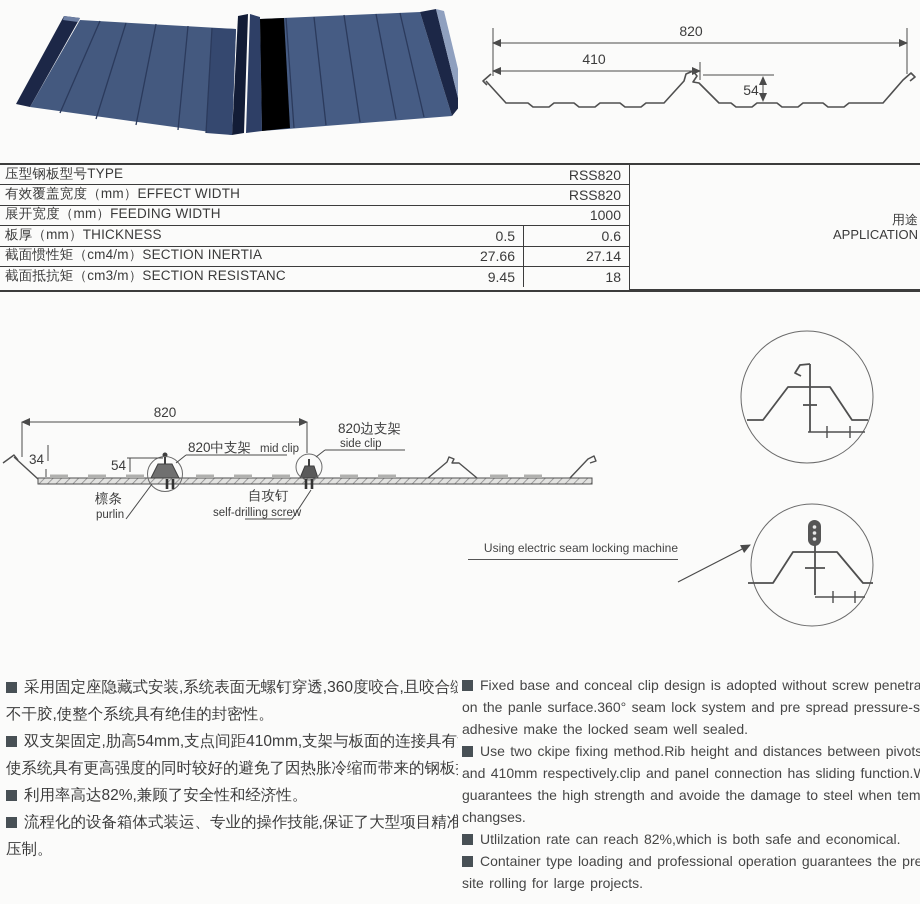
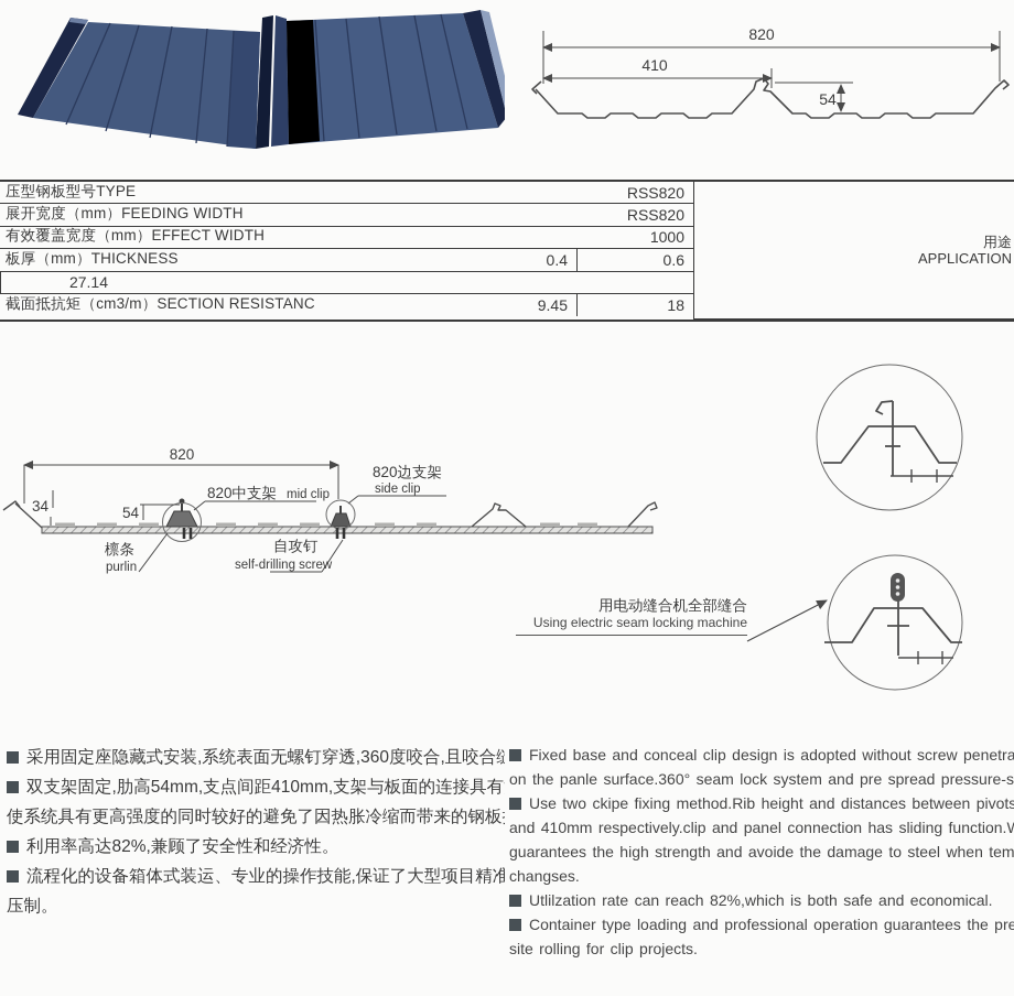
  820
  410
  54
  压型钢板型号TYPE
  RSS820
- 有效覆盖宽度（mm）EFFECT WIDTH
+ 展开宽度（mm）FEEDING WIDTH
  RSS820
- 展开宽度（mm）FEEDING WIDTH
+ 有效覆盖宽度（mm）EFFECT WIDTH
  1000
  板厚（mm）THICKNESS
- 0.5
+ 0.4
  0.6
- 截面惯性矩（cm4/m）SECTION INERTIA
- 27.66
  27.14
  截面抵抗矩（cm3/m）SECTION RESISTANC
  9.45
  18
  用途
  APPLICATION
  820
  34
  54
  820中支架
  mid clip
  820边支架
  side clip
  檩条
  purlin
  自攻钉
  self-drilling screw
+ 用电动缝合机全部缝合
  Using electric seam locking machine
  采用固定座隐藏式安装,系统表面无螺钉穿透,360度咬合,且咬合
- 不干胶,使整个系统具有绝佳的封密性。
  双支架固定,肋高54mm,支点间距410mm,支架与板面的连接具有
  使系统具有更高强度的同时较好的避免了因热胀冷缩而带来的钢板
  利用率高达82%,兼顾了安全性和经济性。
  流程化的设备箱体式装运、专业的操作技能,保证了大型项目精准
  压制。
  Fixed base and conceal clip design is adopted without screw penetra
  on the panle surface.360° seam lock system and pre spread pressure-s
- adhesive make the locked seam well sealed.
  Use two ckipe fixing method.Rib height and distances between pivots
  and 410mm respectively.clip and panel connection has sliding function.
  guarantees the high strength and avoide the damage to steel when tem
  changses.
  Utlilzation rate can reach 82%,which is both safe and economical.
  Container type loading and professional operation guarantees the pre
- site rolling for large projects.
+ site rolling for clip projects.
